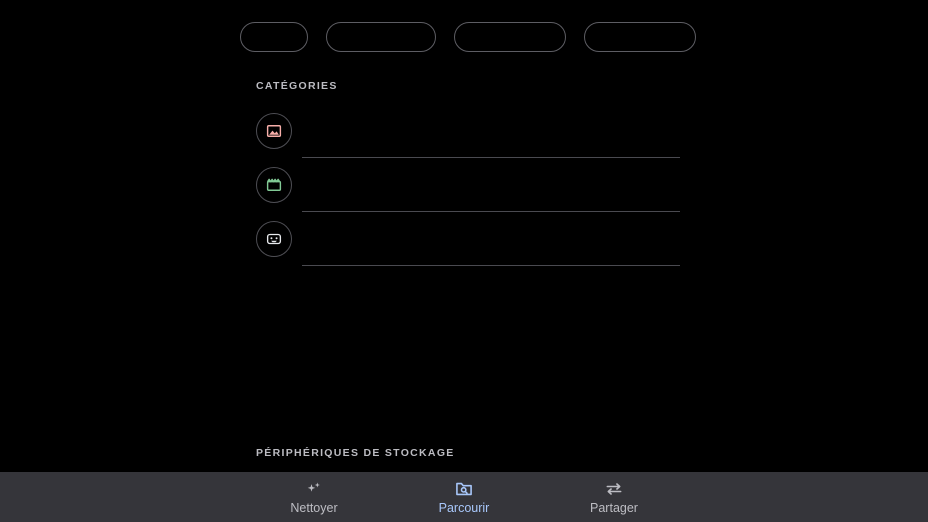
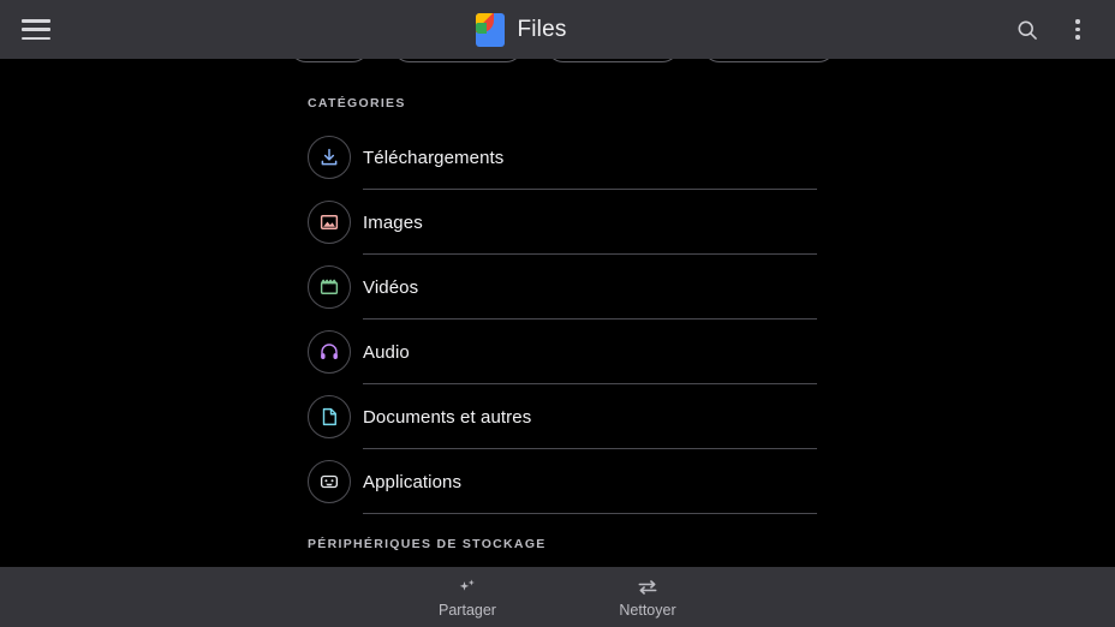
+ Files
  CATÉGORIES
+ Téléchargements
+ Images
+ Vidéos
+ Audio
+ Documents et autres
+ Applications
  PÉRIPHÉRIQUES DE STOCKAGE
- Nettoyer
+ Partager
- Parcourir
- Partager
+ Nettoyer
